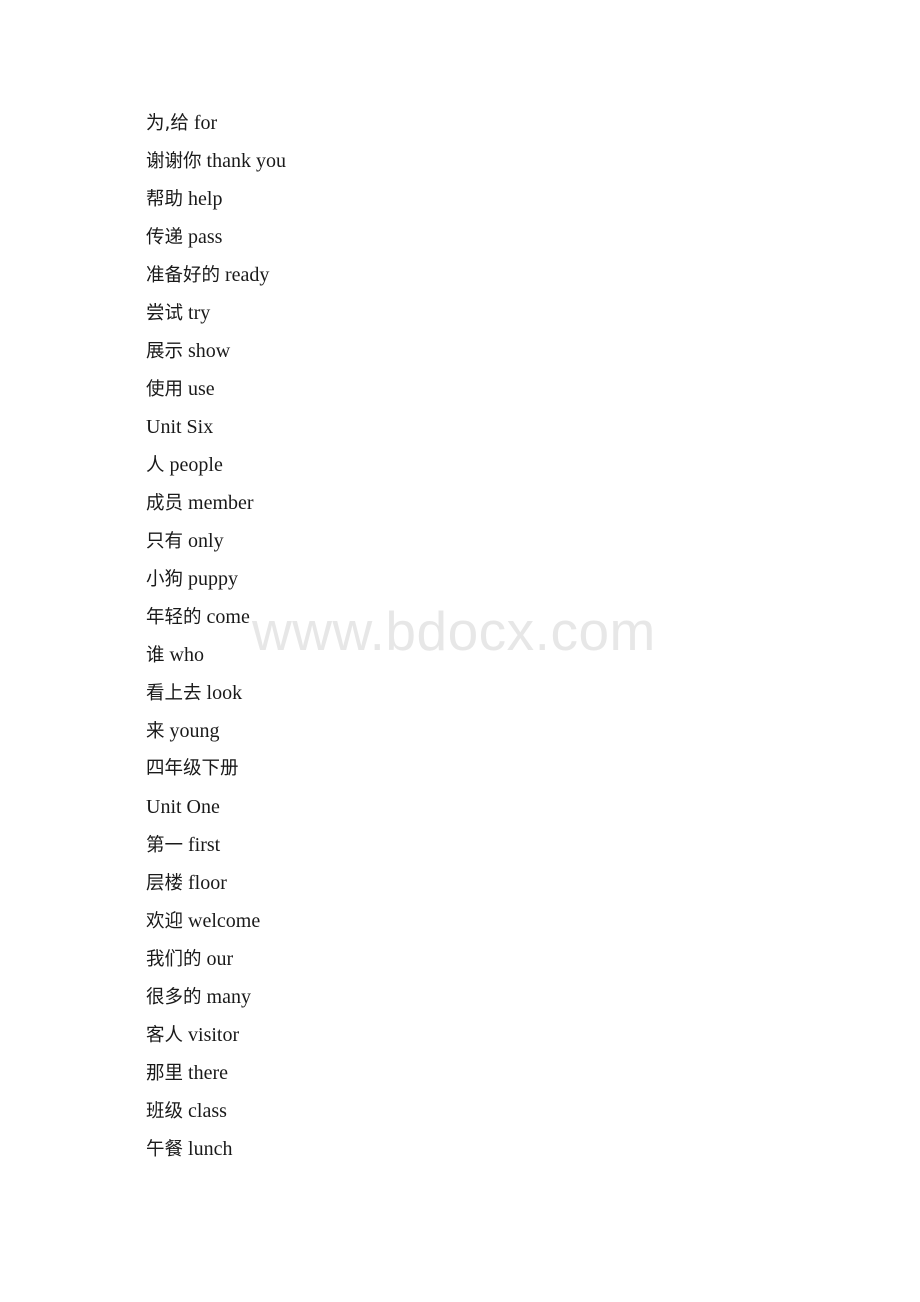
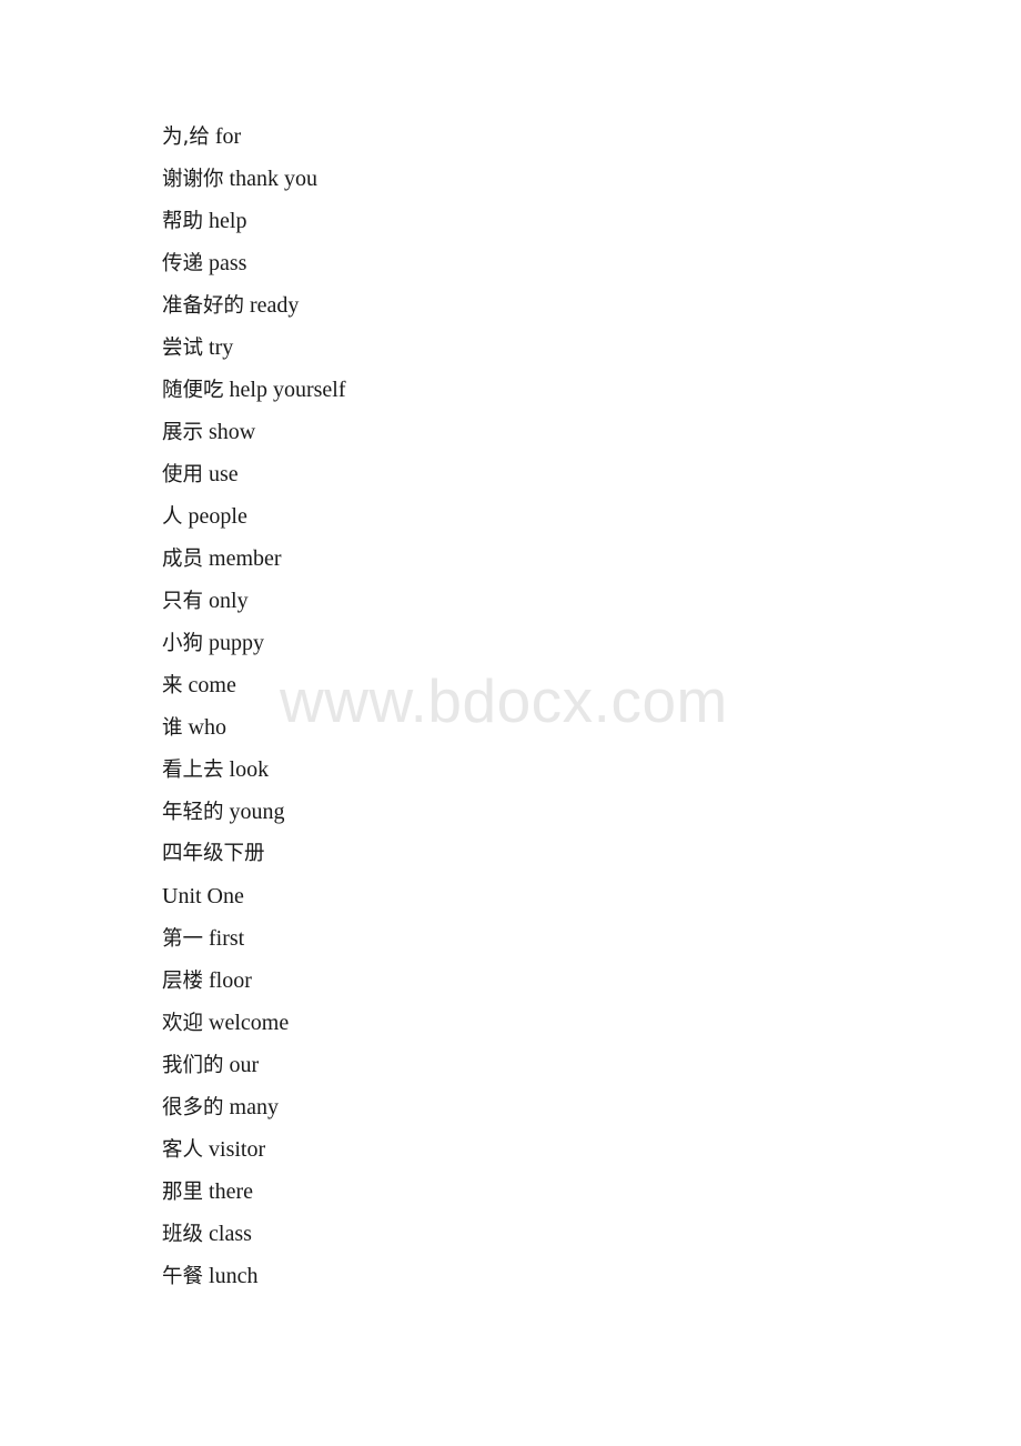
  www.bdocx.com
  为,给 for
  谢谢你 thank you
  帮助 help
  传递 pass
  准备好的 ready
  尝试 try
+ 随便吃 help yourself
  展示 show
  使用 use
- Unit Six
  人 people
  成员 member
  只有 only
  小狗 puppy
- 年轻的 come
+ 来 come
  谁 who
  看上去 look
- 来 young
+ 年轻的 young
  四年级下册
  Unit One
  第一 first
  层楼 floor
  欢迎 welcome
  我们的 our
  很多的 many
  客人 visitor
  那里 there
  班级 class
  午餐 lunch
